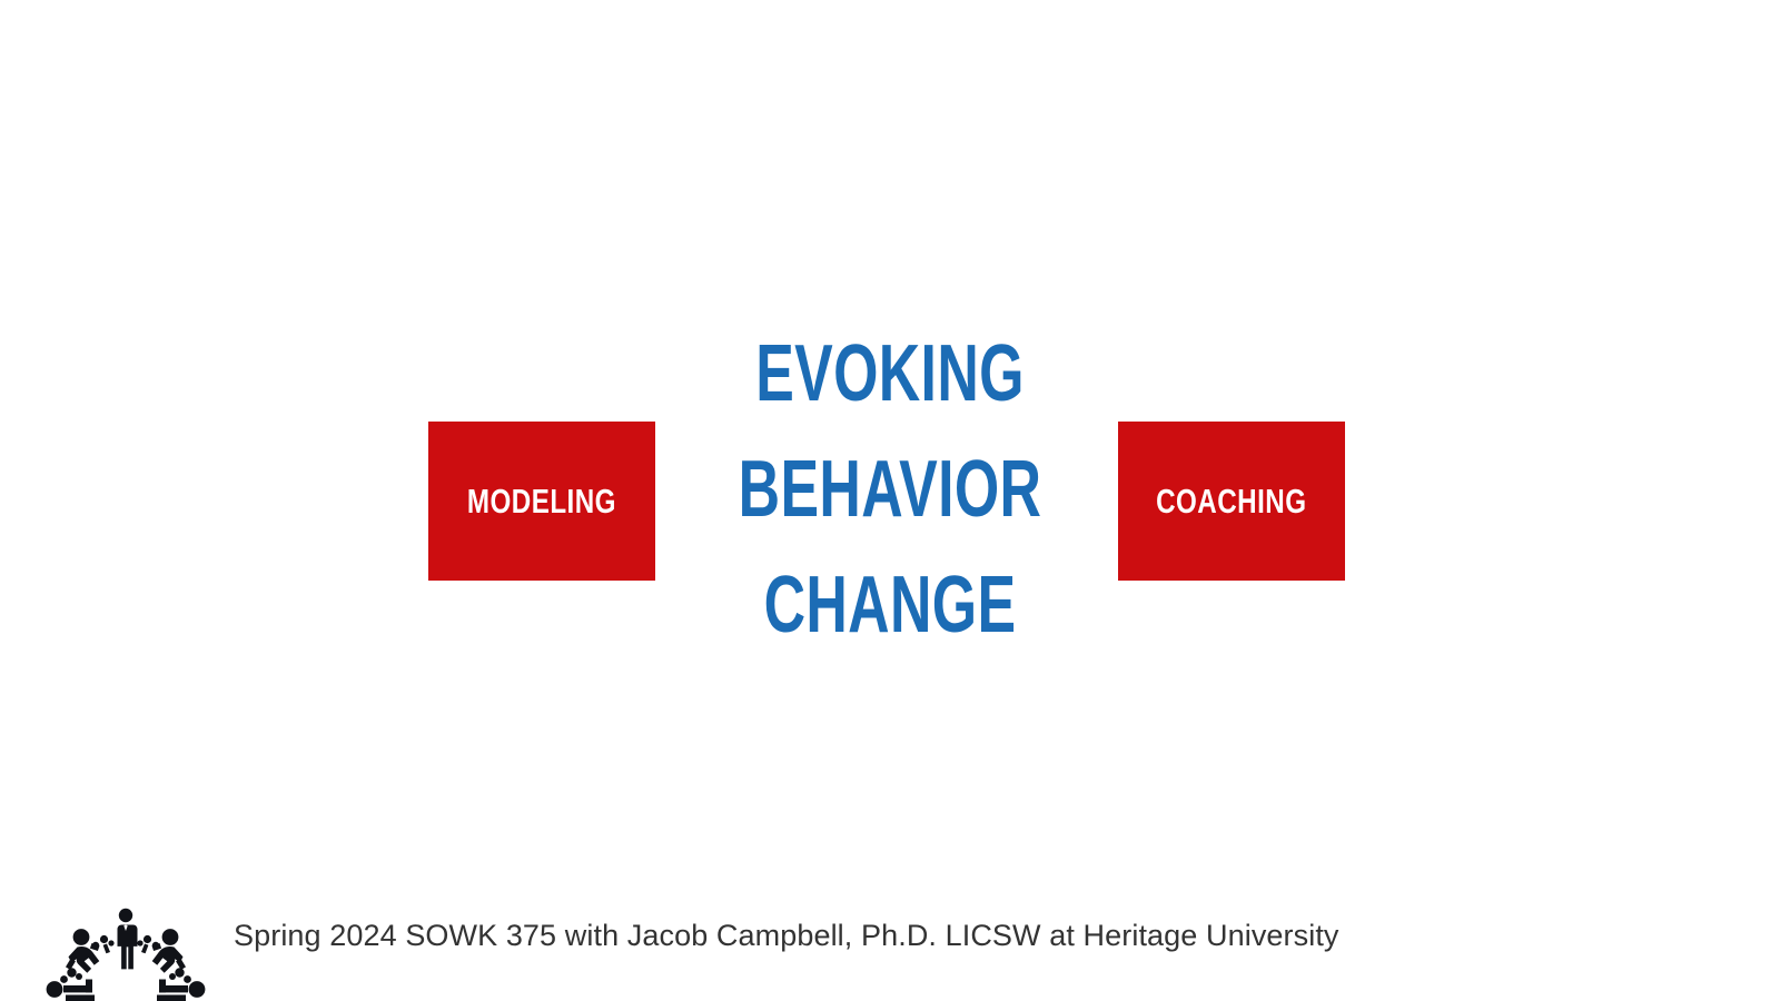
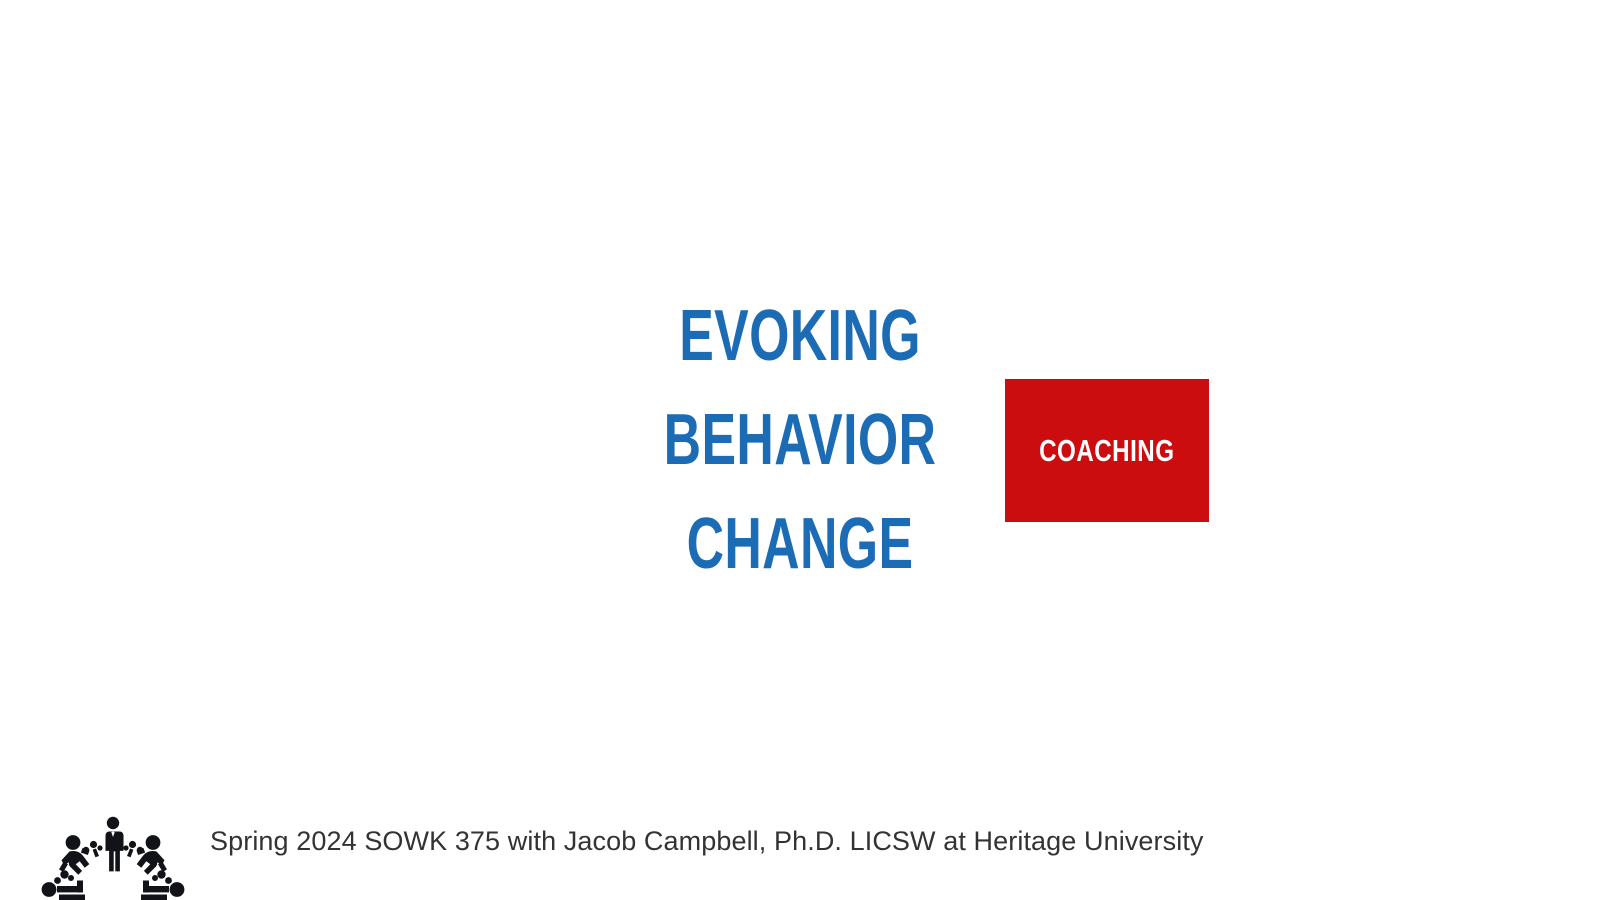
  EVOKING
  BEHAVIOR
  CHANGE
- MODELING
  COACHING
  Spring 2024 SOWK 375 with Jacob Campbell, Ph.D. LICSW at Heritage University
